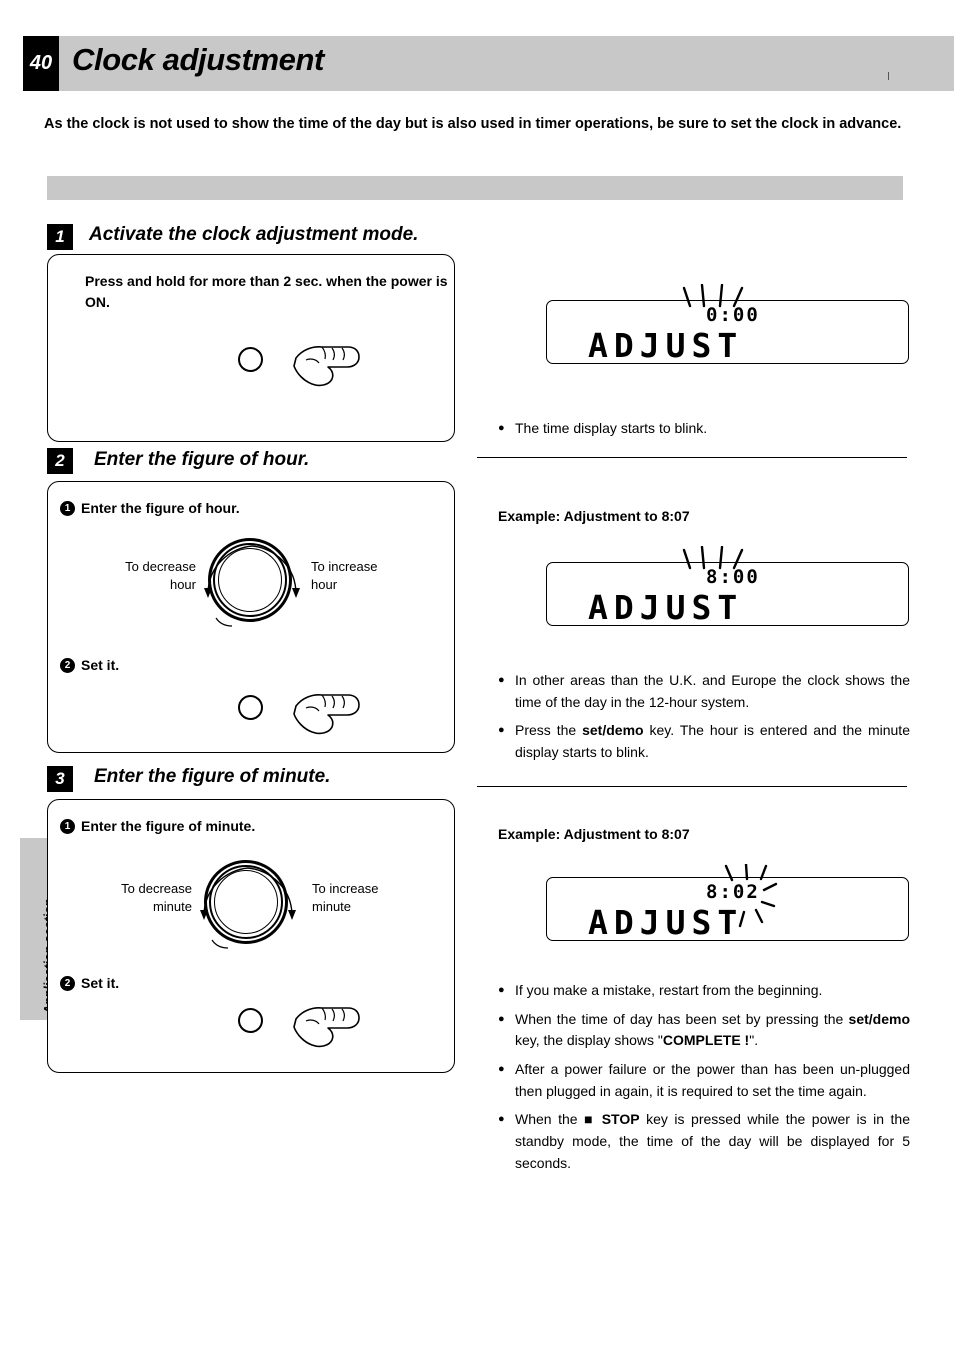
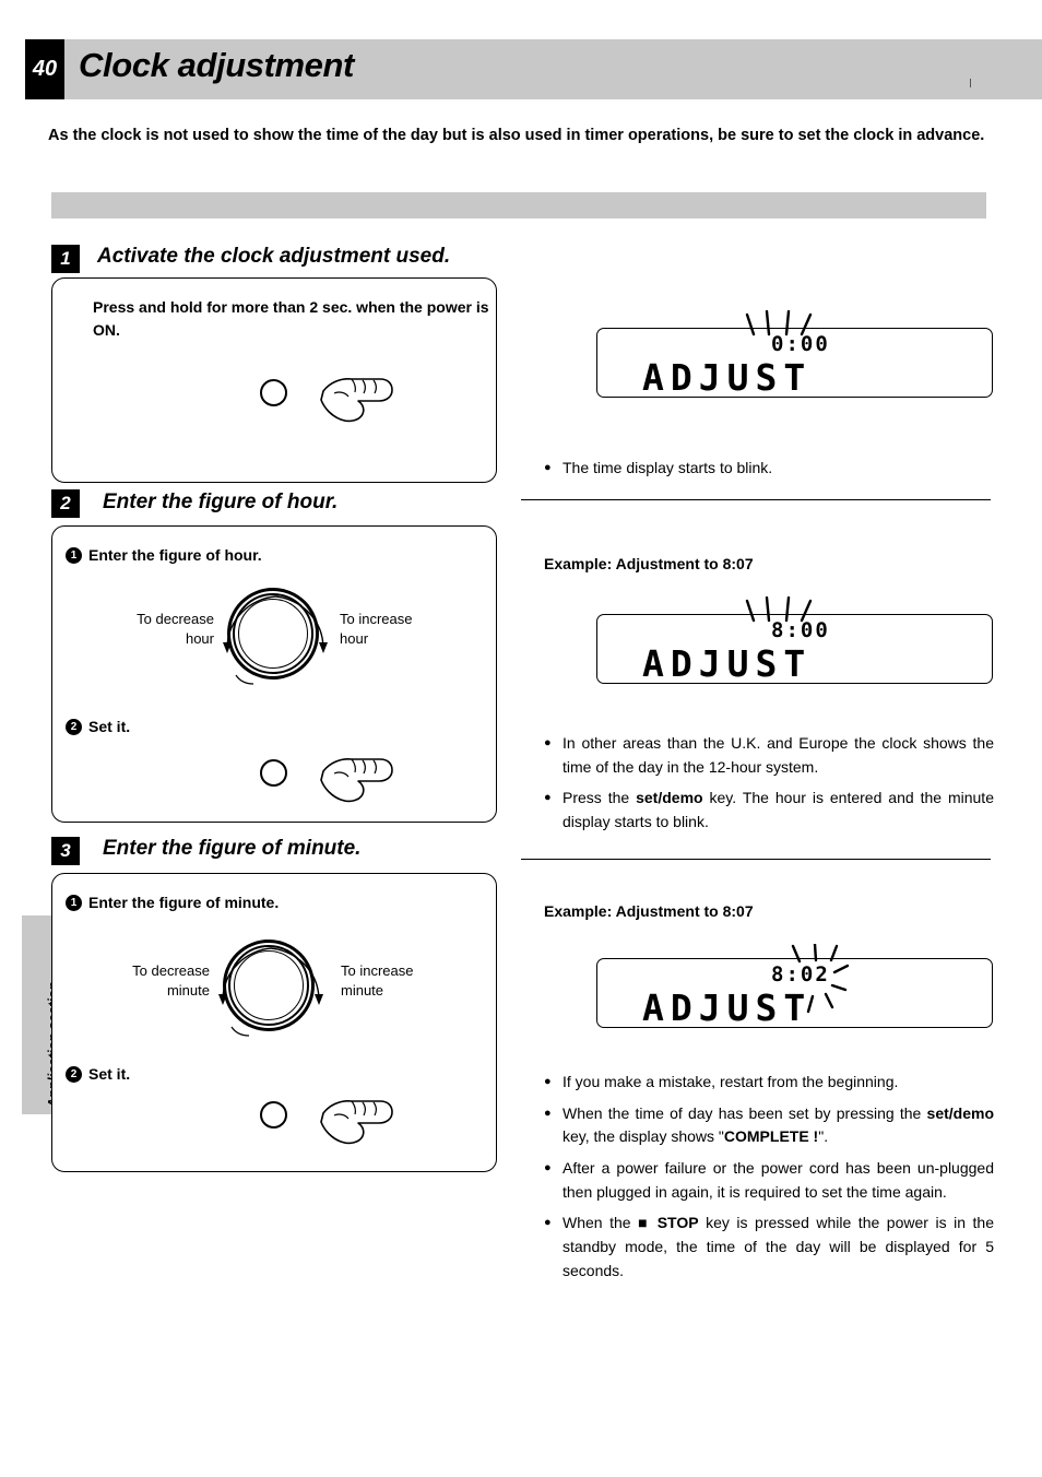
  40
  Clock adjustment
  As the clock is not used to show the time of the day but is also used in timer operations, be sure to set the clock in advance.
  1
- Activate the clock adjustment mode.
+ Activate the clock adjustment used.
  Press and hold for more than 2 sec. when the power is ON.
  0:00
  ADJUST
  ●
  The time display starts to blink.
  2
  Enter the figure of hour.
  1
  Enter the figure of hour.
  To decrease
  hour
  To increase
  hour
  2
  Set it.
  Example: Adjustment to 8:07
  8:00
  ADJUST
  ●
  In other areas than the U.K. and Europe the clock shows the time of the day in the 12-hour system.
  ●
  Press the set/demo key. The hour is entered and the minute display starts to blink.
  3
  Enter the figure of minute.
  1
  Enter the figure of minute.
  To decrease
  minute
  To increase
  minute
  2
  Set it.
  Example: Adjustment to 8:07
  8:02
  ADJUST
  ●
  If you make a mistake, restart from the beginning.
  ●
  When the time of day has been set by pressing the set/demo key, the display shows "COMPLETE !".
  ●
- After a power failure or the power than has been un-plugged then plugged in again, it is required to set the time again.
+ After a power failure or the power cord has been un-plugged then plugged in again, it is required to set the time again.
  ●
  When the ■ STOP key is pressed while the power is in the standby mode, the time of the day will be displayed for 5 seconds.
